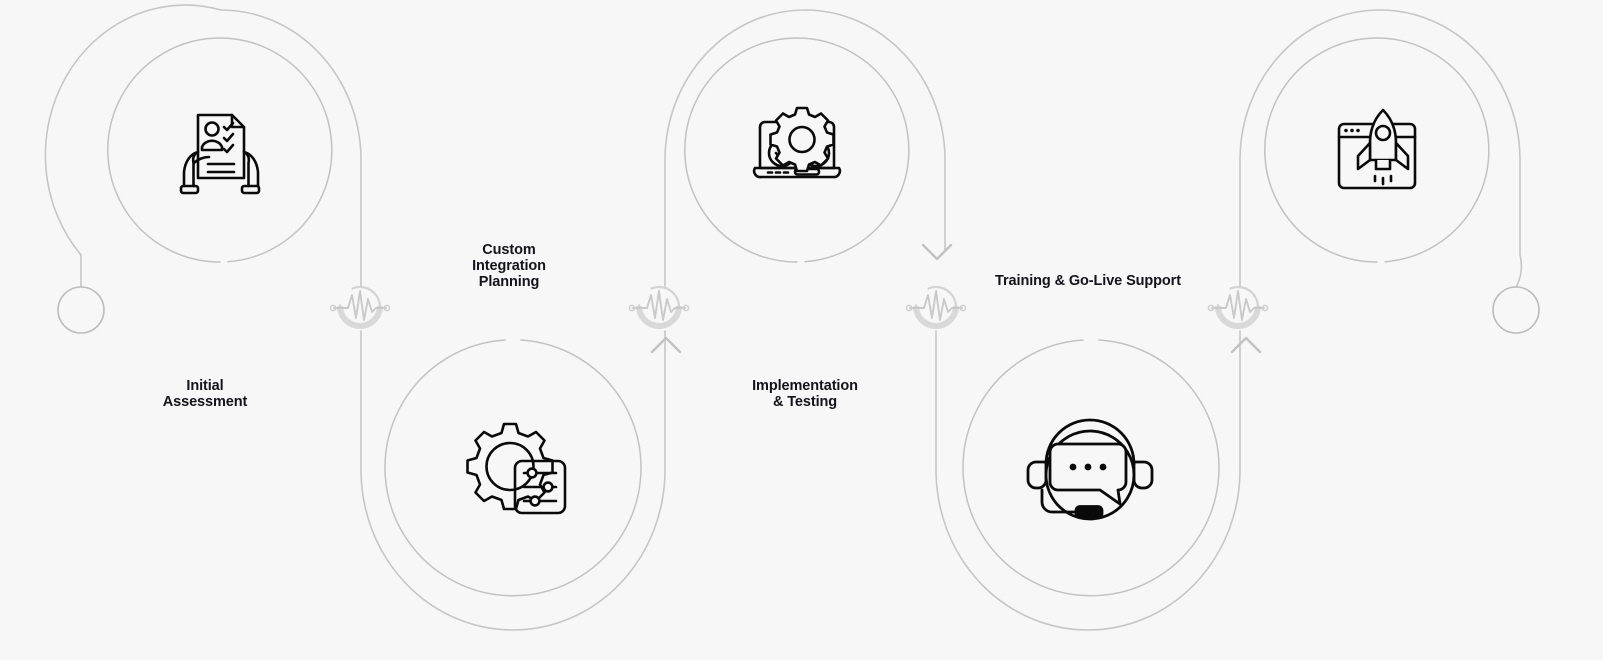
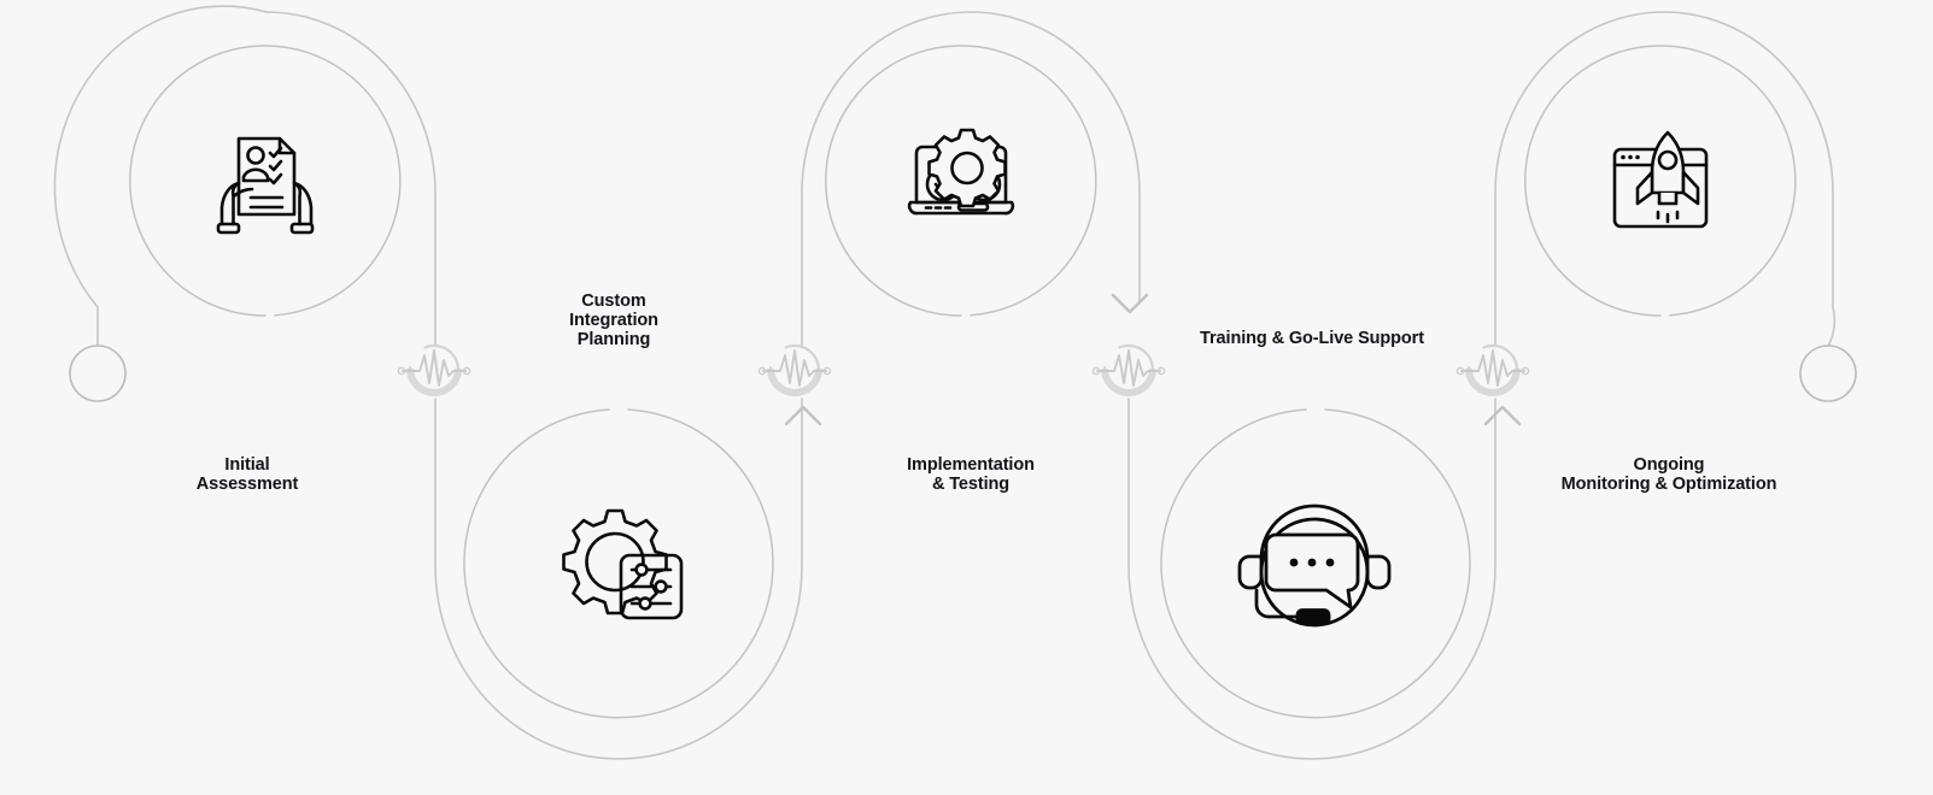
  Initial
  Assessment
  Custom
  Integration
  Planning
  Implementation
  & Testing
  Training & Go-Live Support
+ Ongoing
+ Monitoring & Optimization
